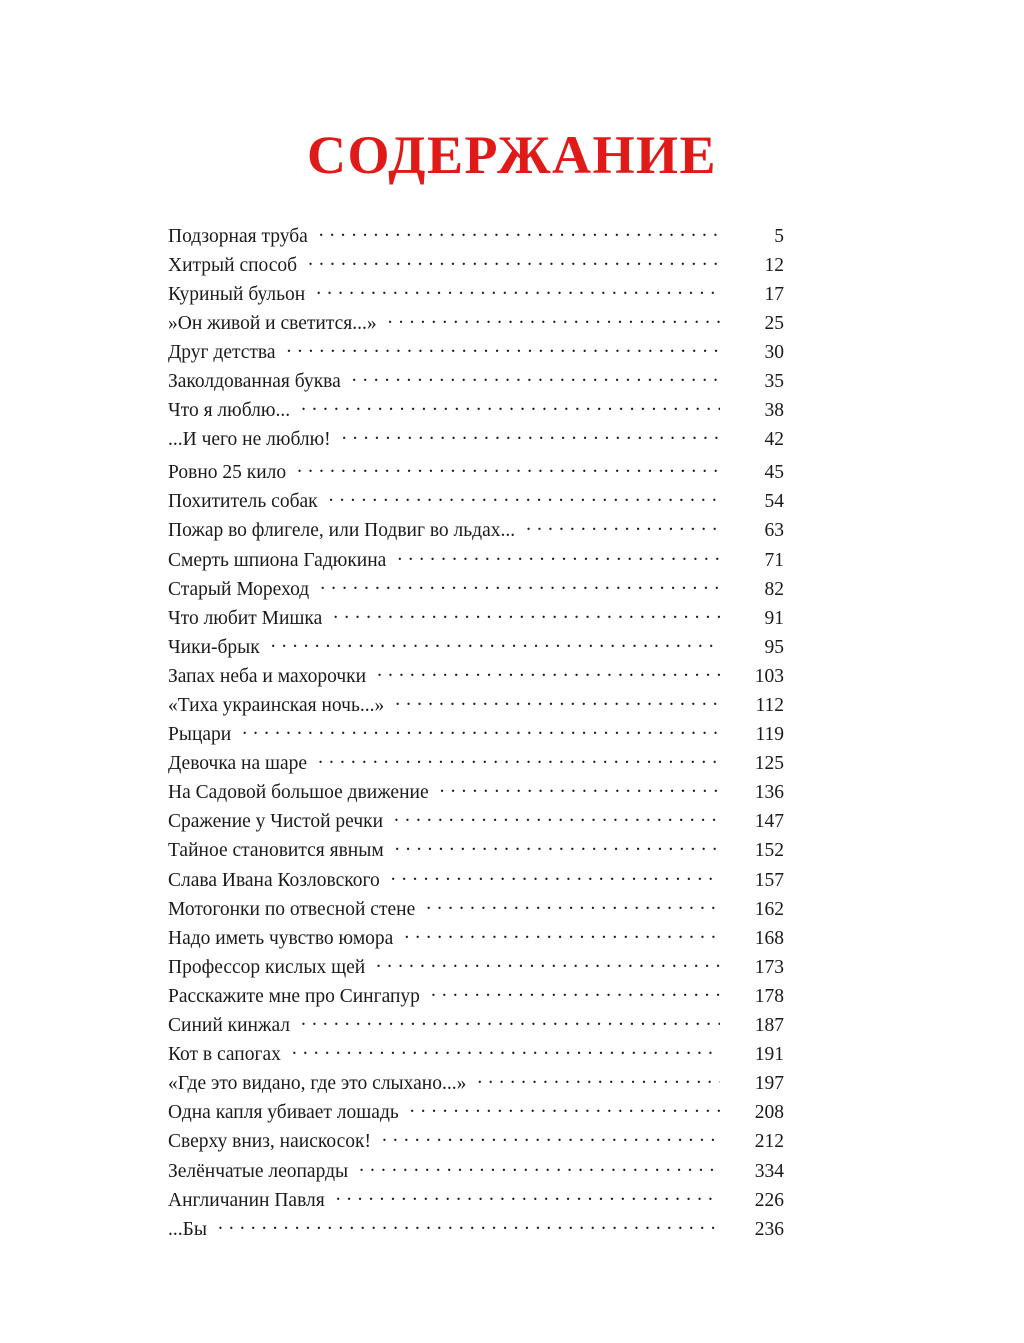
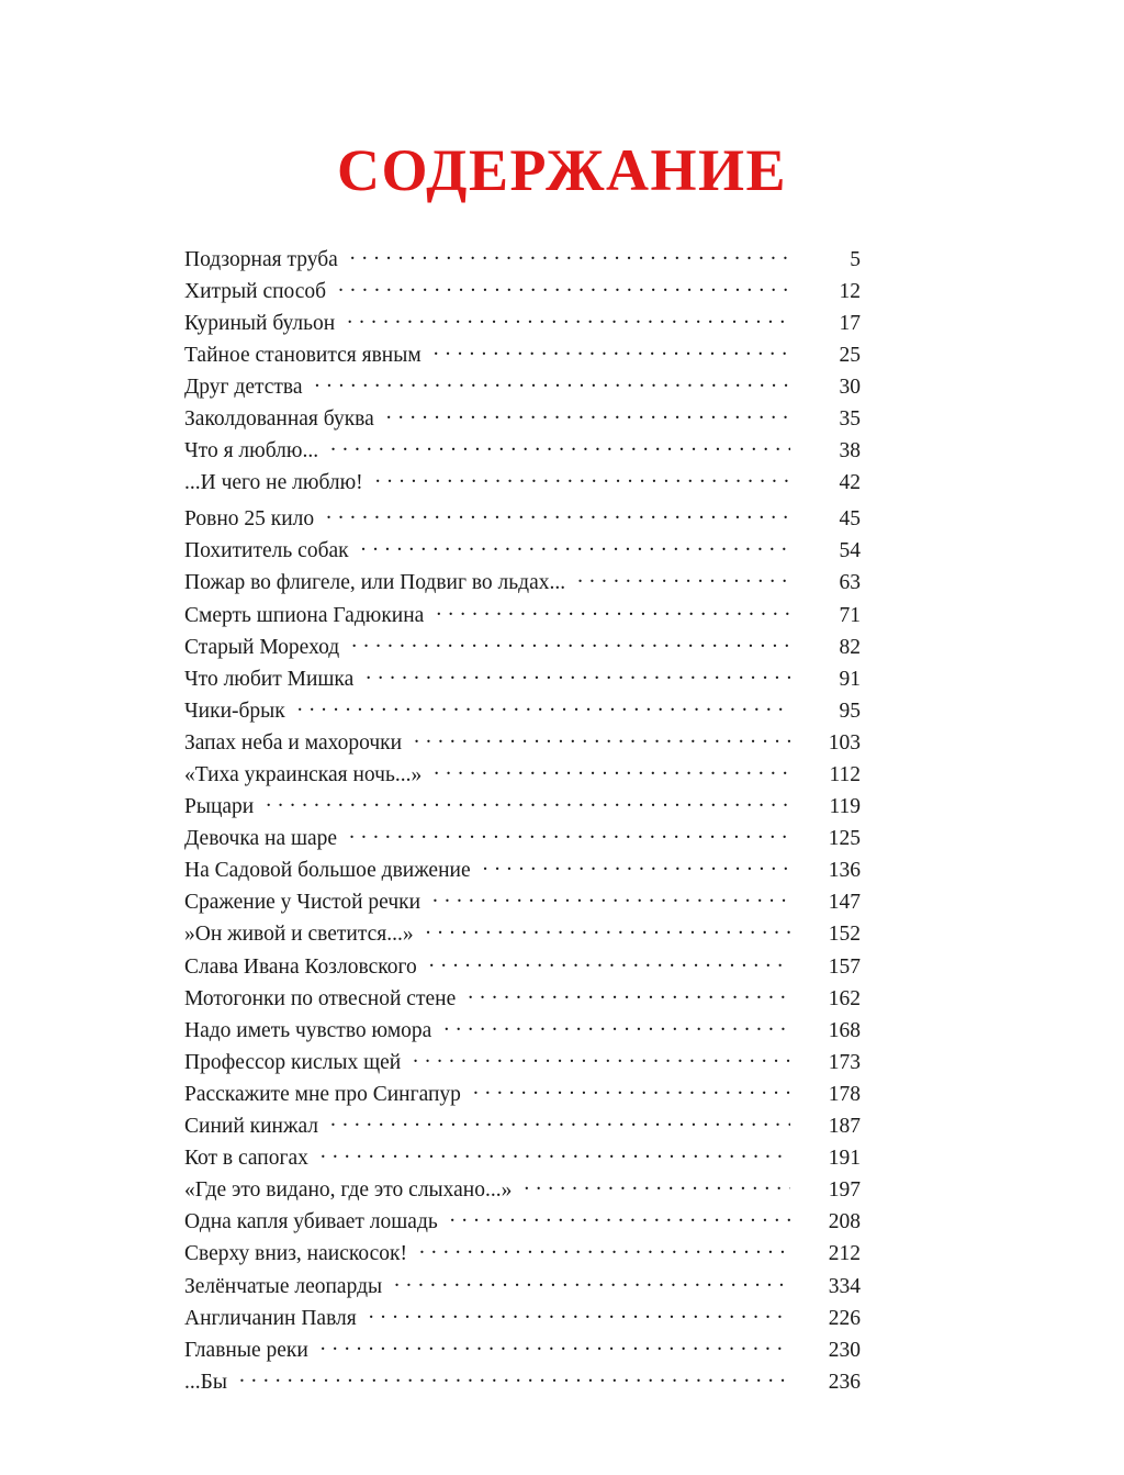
  СОДЕРЖАНИЕ
  Подзорная труба
  5
  Хитрый способ
  12
  Куриный бульон
  17
- »Он живой и светится...»
+ Тайное становится явным
  25
  Друг детства
  30
  Заколдованная буква
  35
  Что я люблю...
  38
  ...И чего не люблю!
  42
  Ровно 25 кило
  45
  Похититель собак
  54
  Пожар во флигеле, или Подвиг во льдах...
  63
  Смерть шпиона Гадюкина
  71
  Старый Мореход
  82
  Что любит Мишка
  91
  Чики-брык
  95
  Запах неба и махорочки
  103
  «Тиха украинская ночь...»
  112
  Рыцари
  119
  Девочка на шаре
  125
  На Садовой большое движение
  136
  Сражение у Чистой речки
  147
- Тайное становится явным
+ »Он живой и светится...»
  152
  Слава Ивана Козловского
  157
  Мотогонки по отвесной стене
  162
  Надо иметь чувство юмора
  168
  Профессор кислых щей
  173
  Расскажите мне про Сингапур
  178
  Синий кинжал
  187
  Кот в сапогах
  191
  «Где это видано, где это слыхано...»
  197
  Одна капля убивает лошадь
  208
  Сверху вниз, наискосок!
  212
  Зелёнчатые леопарды
  334
  Англичанин Павля
  226
+ Главные реки
+ 230
  ...Бы
  236
